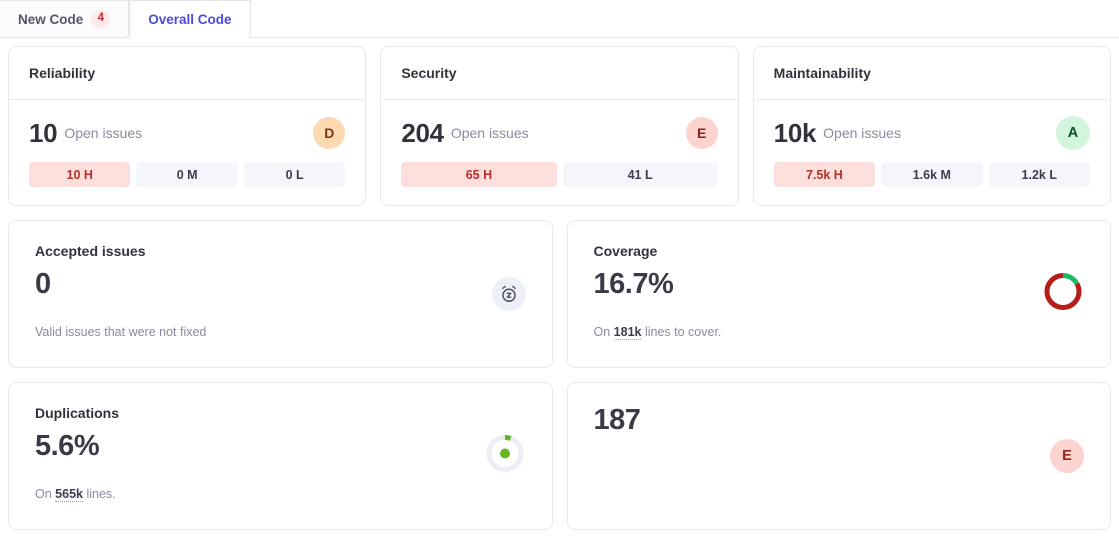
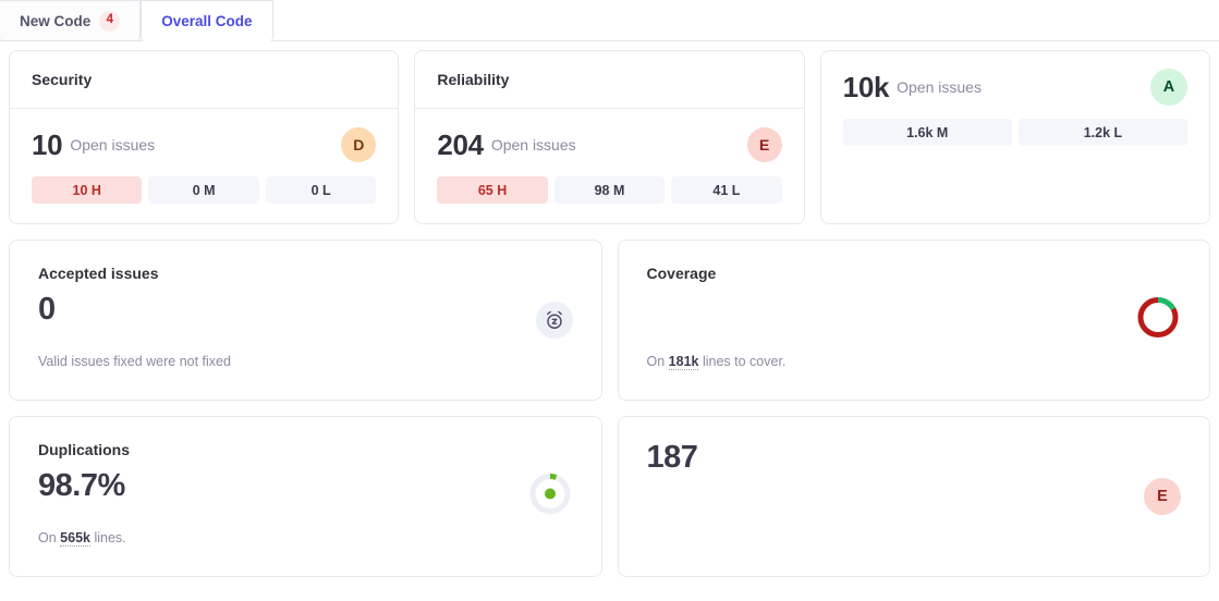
  New Code
  4
  Overall Code
- Reliability
+ Security
  10
  Open issues
  D
  10 H
  0 M
  0 L
- Security
+ Reliability
  204
  Open issues
  E
  65 H
+ 98 M
  41 L
- Maintainability
  10k
  Open issues
  A
- 7.5k H
  1.6k M
  1.2k L
  Accepted issues
  0
- Valid issues that were not fixed
+ Valid issues fixed were not fixed
  Coverage
- 16.7%
  On 181k lines to cover.
  Duplications
- 5.6%
+ 98.7%
  On 565k lines.
  187
  E
